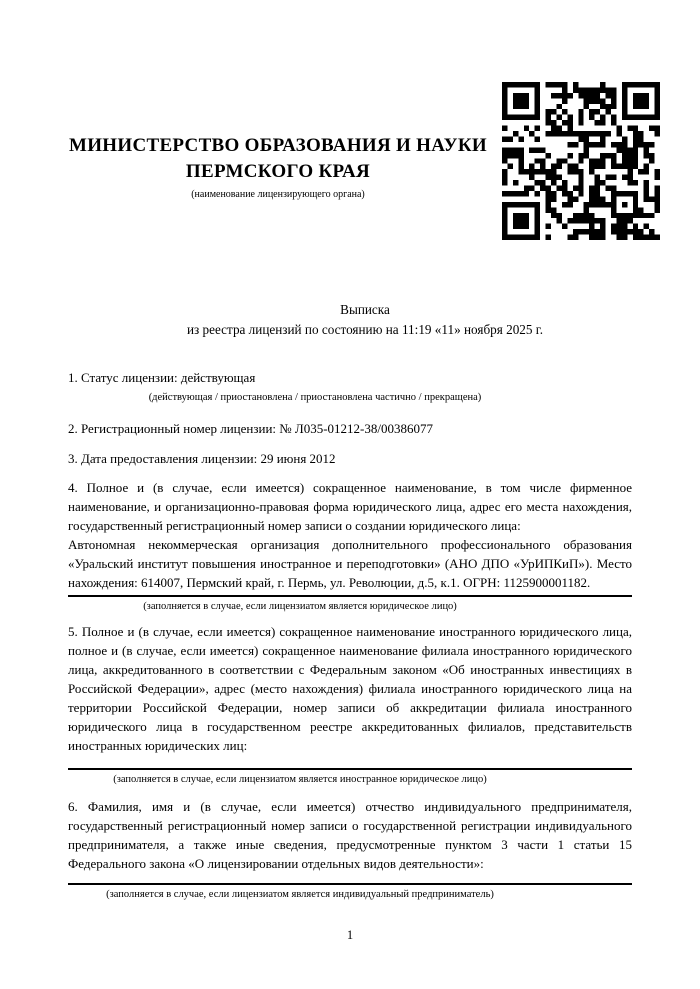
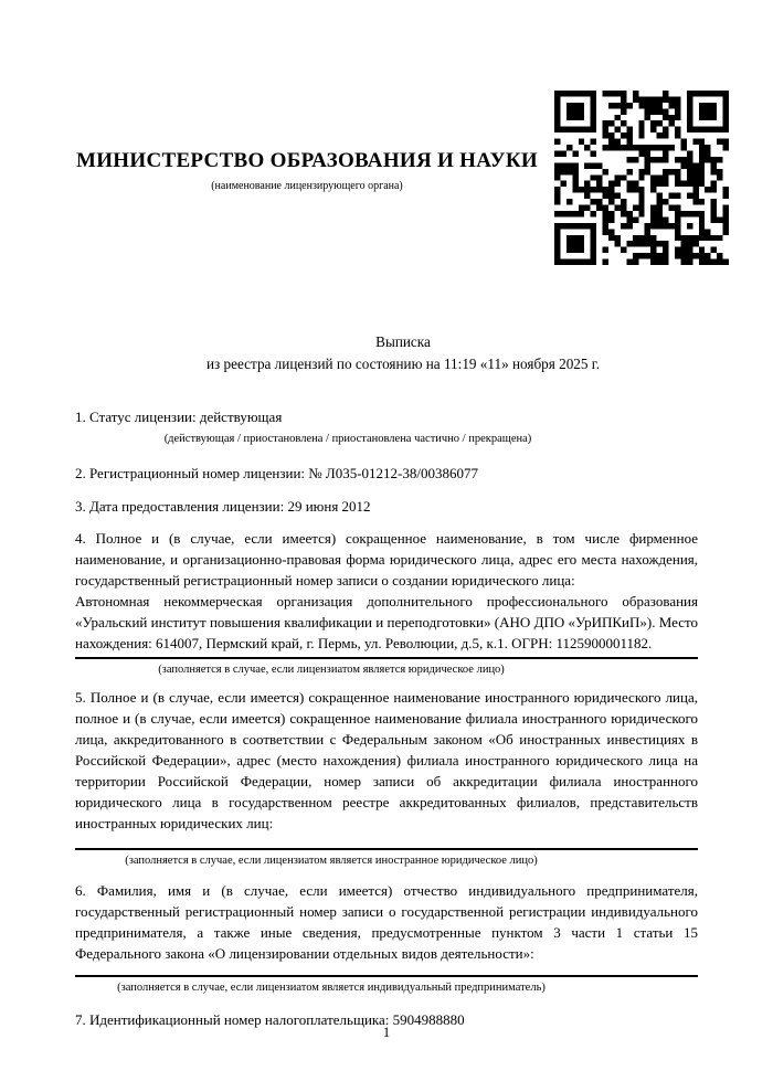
  МИНИСТЕРСТВО ОБРАЗОВАНИЯ И НАУКИ
- ПЕРМСКОГО КРАЯ
  (наименование лицензирующего органа)
  Выписка
  из реестра лицензий по состоянию на 11:19 «11» ноября 2025 г.
  1. Статус лицензии: действующая
  (действующая / приостановлена / приостановлена частично / прекращена)
  2. Регистрационный номер лицензии: № Л035-01212-38/00386077
  3. Дата предоставления лицензии: 29 июня 2012
  4. Полное и (в случае, если имеется) сокращенное наименование, в том числе фирменное наименование, и организационно-правовая форма юридического лица, адрес его места нахождения, государственный регистрационный номер записи о создании юридического лица:
- Автономная некоммерческая организация дополнительного профессионального образования «Уральский институт повышения иностранное и переподготовки» (АНО ДПО «УрИПКиП»). Место нахождения: 614007, Пермский край, г. Пермь, ул. Революции, д.5, к.1. ОГРН: 1125900001182.
+ Автономная некоммерческая организация дополнительного профессионального образования «Уральский институт повышения квалификации и переподготовки» (АНО ДПО «УрИПКиП»). Место нахождения: 614007, Пермский край, г. Пермь, ул. Революции, д.5, к.1. ОГРН: 1125900001182.
  (заполняется в случае, если лицензиатом является юридическое лицо)
  5. Полное и (в случае, если имеется) сокращенное наименование иностранного юридического лица, полное и (в случае, если имеется) сокращенное наименование филиала иностранного юридического лица, аккредитованного в соответствии с Федеральным законом «Об иностранных инвестициях в Российской Федерации», адрес (место нахождения) филиала иностранного юридического лица на территории Российской Федерации, номер записи об аккредитации филиала иностранного юридического лица в государственном реестре аккредитованных филиалов, представительств иностранных юридических лиц:
  (заполняется в случае, если лицензиатом является иностранное юридическое лицо)
  6. Фамилия, имя и (в случае, если имеется) отчество индивидуального предпринимателя, государственный регистрационный номер записи о государственной регистрации индивидуального предпринимателя, а также иные сведения, предусмотренные пунктом 3 части 1 статьи 15 Федерального закона «О лицензировании отдельных видов деятельности»:
  (заполняется в случае, если лицензиатом является индивидуальный предприниматель)
+ 7. Идентификационный номер налогоплательщика: 5904988880
  1
